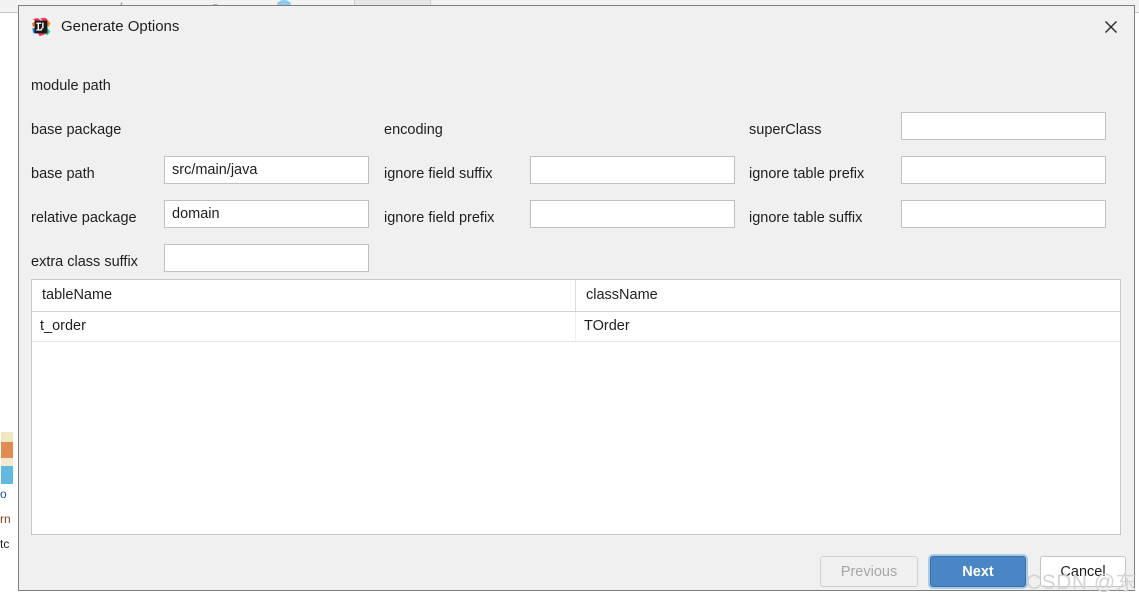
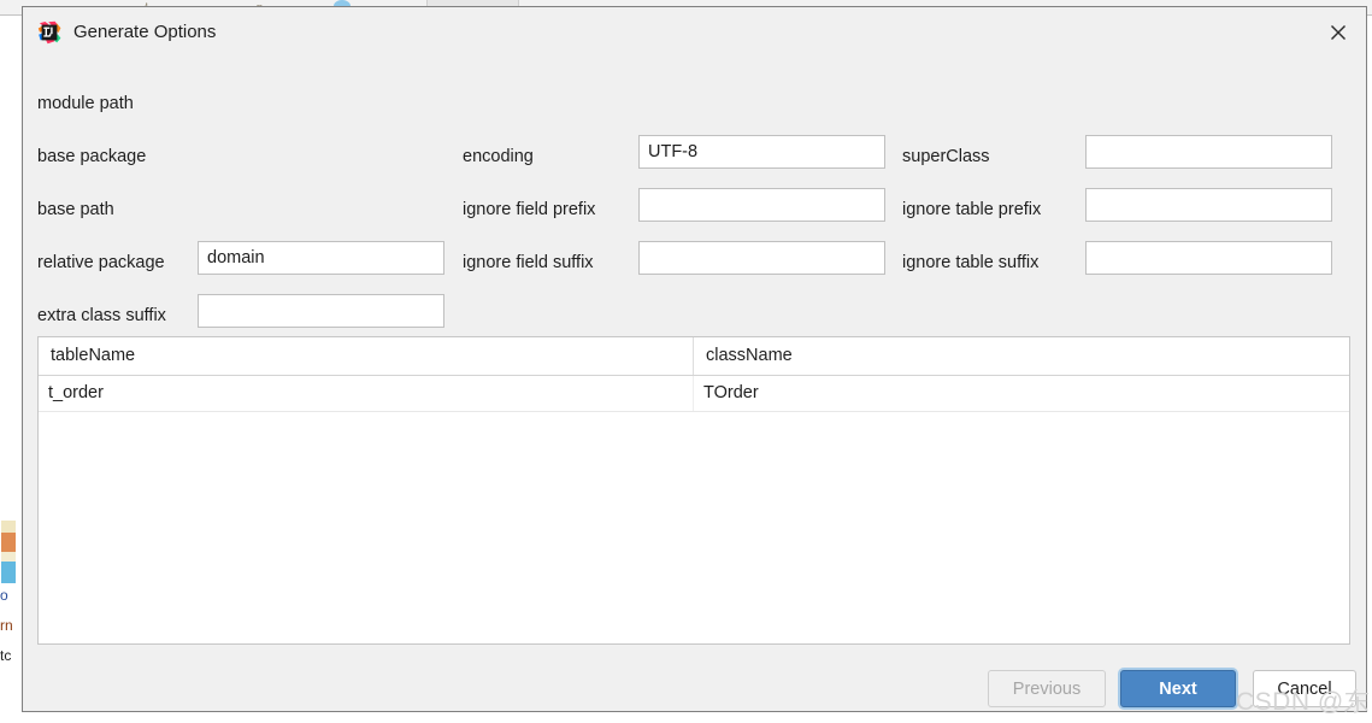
  o
  rn
  tc
  Generate Options
  module path
  base package
  encoding
+ UTF-8
  superClass
  base path
- src/main/java
- ignore field suffix
+ ignore field prefix
  ignore table prefix
  relative package
  domain
- ignore field prefix
+ ignore field suffix
  ignore table suffix
  extra class suffix
  tableName
  className
  t_order
  TOrder
  Previous
  Next
  Cancel
  CSDN @东
